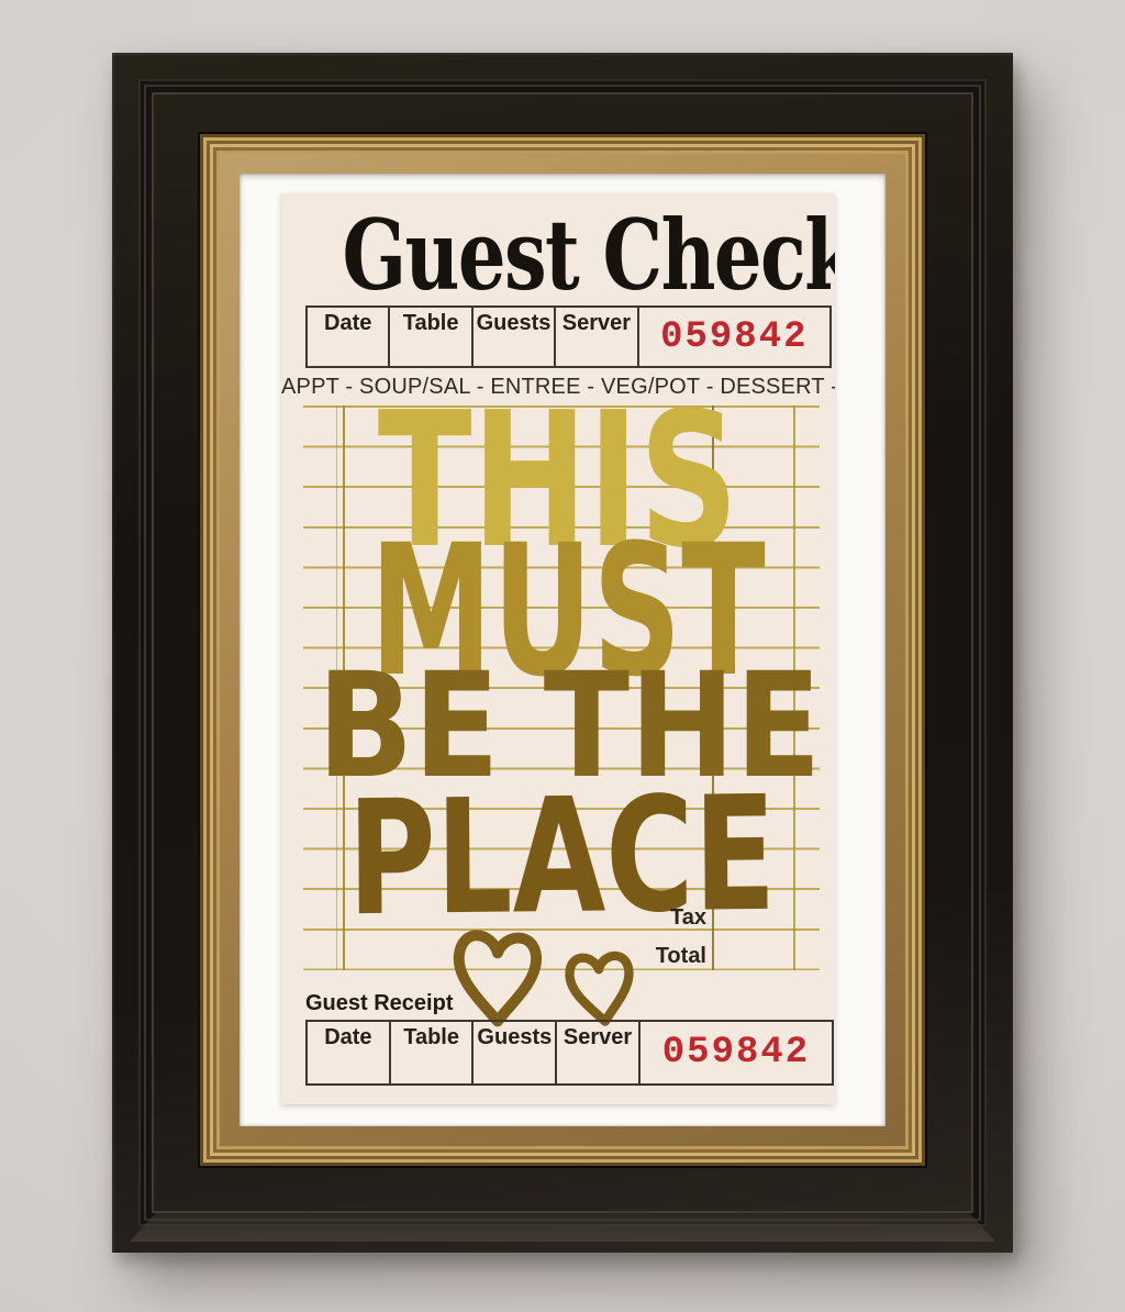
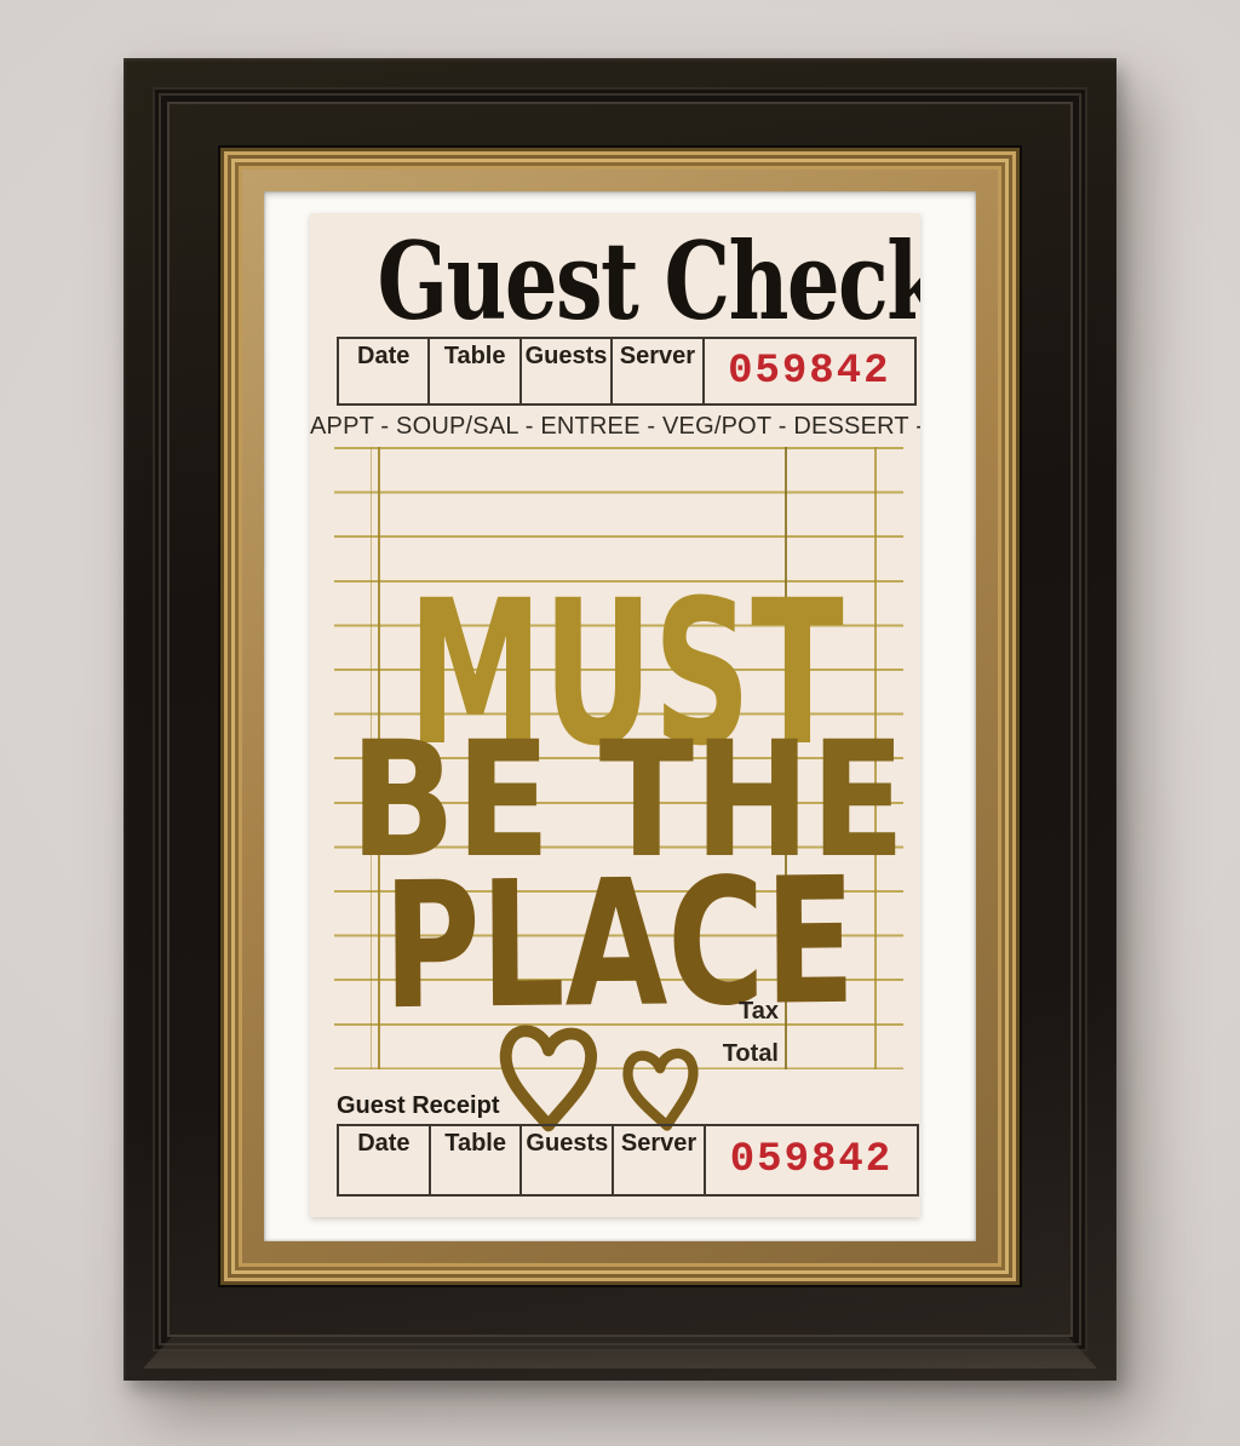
  Guest Check
  Date
  Table
  Guests
  Server
  059842
  APPT - SOUP/SAL - ENTREE - VEG/POT - DESSERT -
- THIS
  MUST
  BE THE
  PLACE
  Tax
  Total
  Guest Receipt
  Date
  Table
  Guests
  Server
  059842
